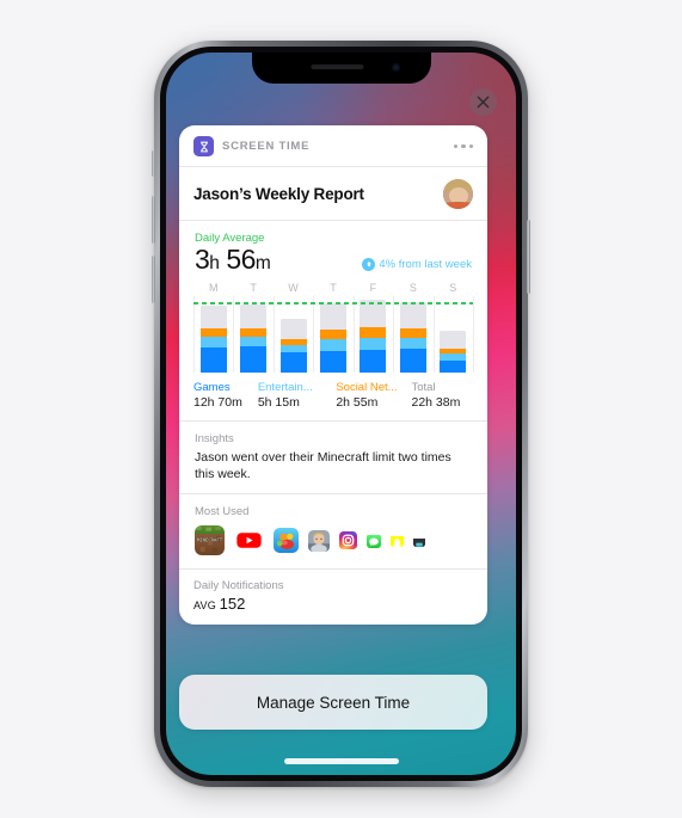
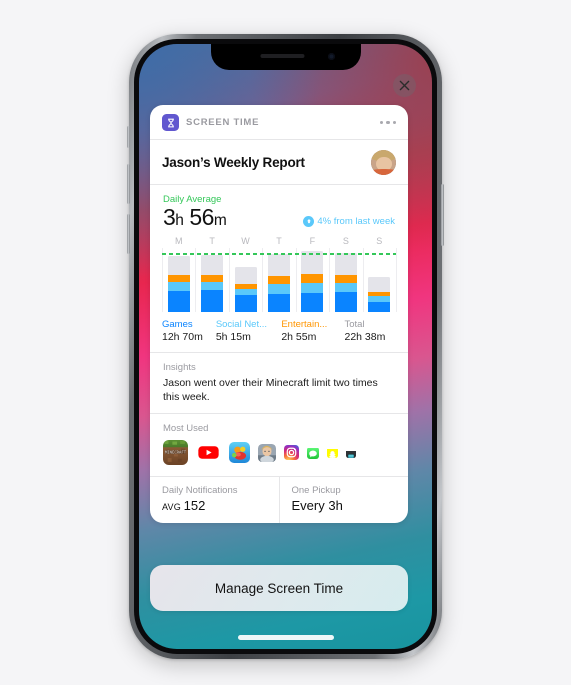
  SCREEN TIME
  Jason’s Weekly Report
  Daily Average
  3h 56m
  4% from last week
  M
  T
  W
  T
  F
  S
  S
  Games
  12h 70m
- Entertain...
+ Social Net...
  5h 15m
- Social Net...
+ Entertain...
  2h 55m
  Total
  22h 38m
  Insights
  Jason went over their Minecraft limit two times this week.
  Most Used
  Daily Notifications
  AVG 152
+ One Pickup
+ Every 3h
  Manage Screen Time
